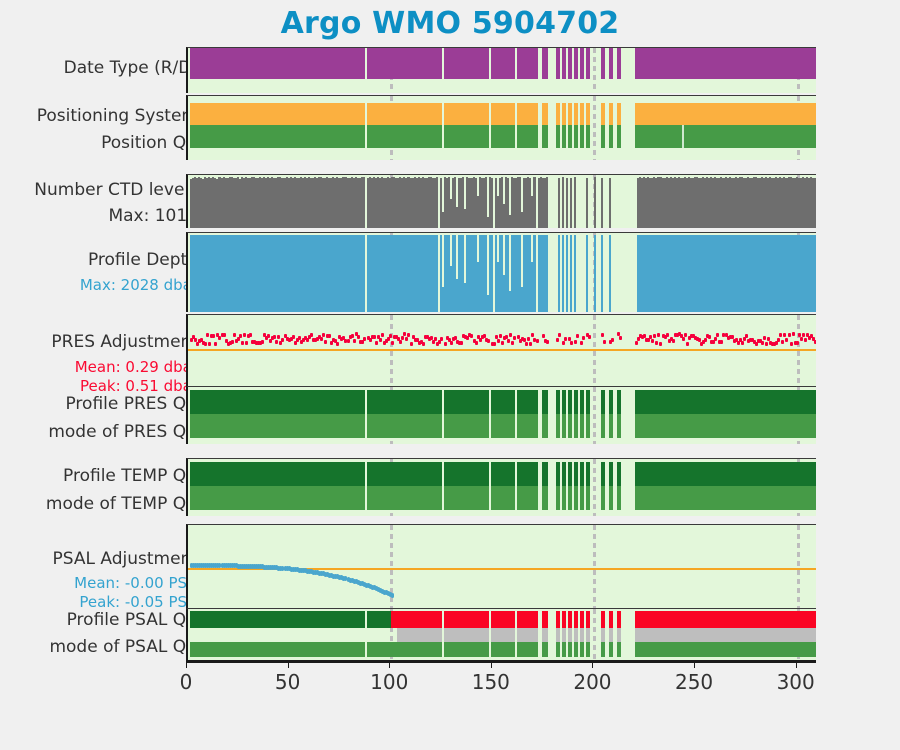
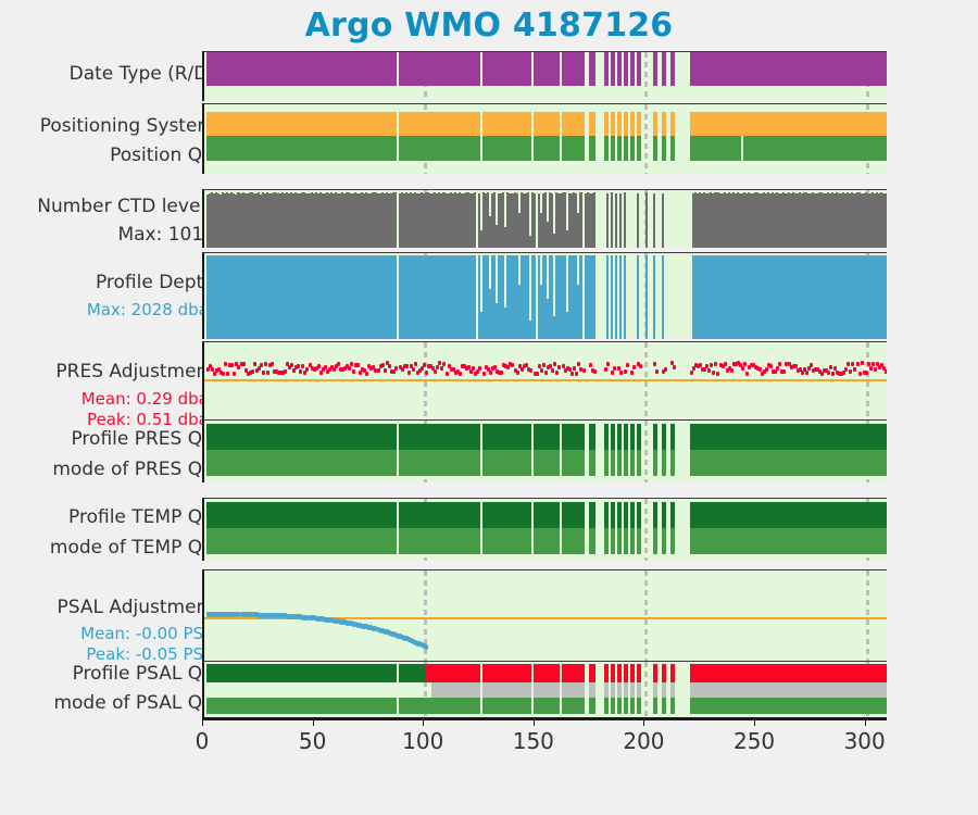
- Argo WMO 5904702
+ Argo WMO 4187126
  Date Type (R/D
  Positioning Syste
  Position Q
  Number CTD leve
  Max: 101
  Profile Dept
  Max: 2028 db
  PRES Adjustme
  Mean: 0.29 db
  Peak: 0.51 db
  Profile PRES Q
  mode of PRES Q
  Profile TEMP Q
  mode of TEMP Q
  PSAL Adjustme
  Mean: -0.00 PS
  Peak: -0.05 PS
  Profile PSAL Q
  mode of PSAL Q
  0
  50
  100
  150
  200
  250
  300
